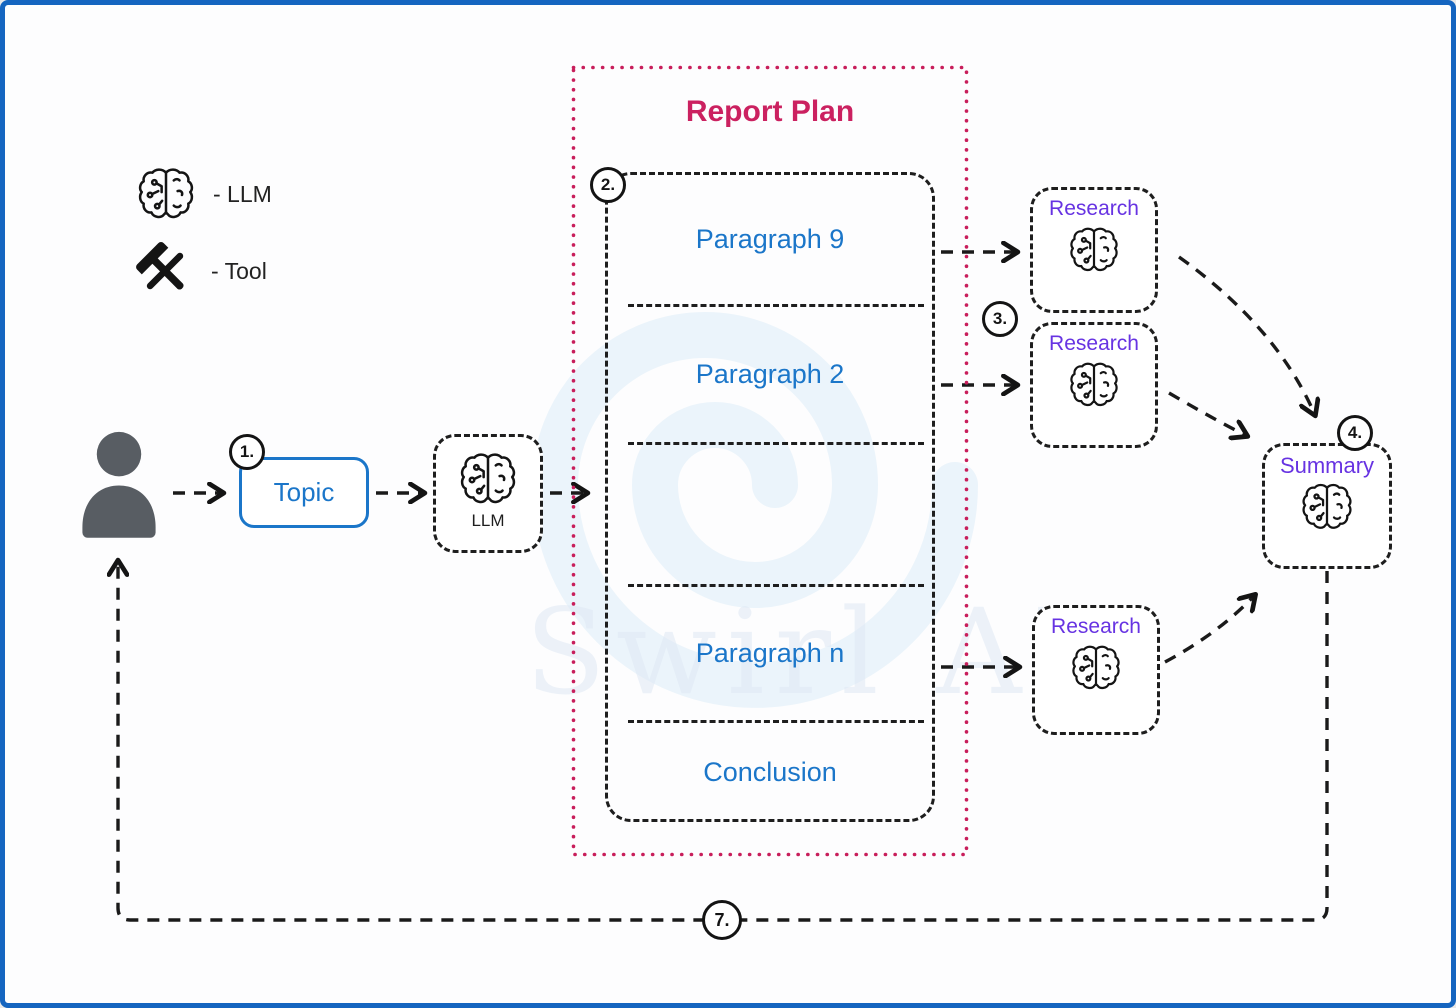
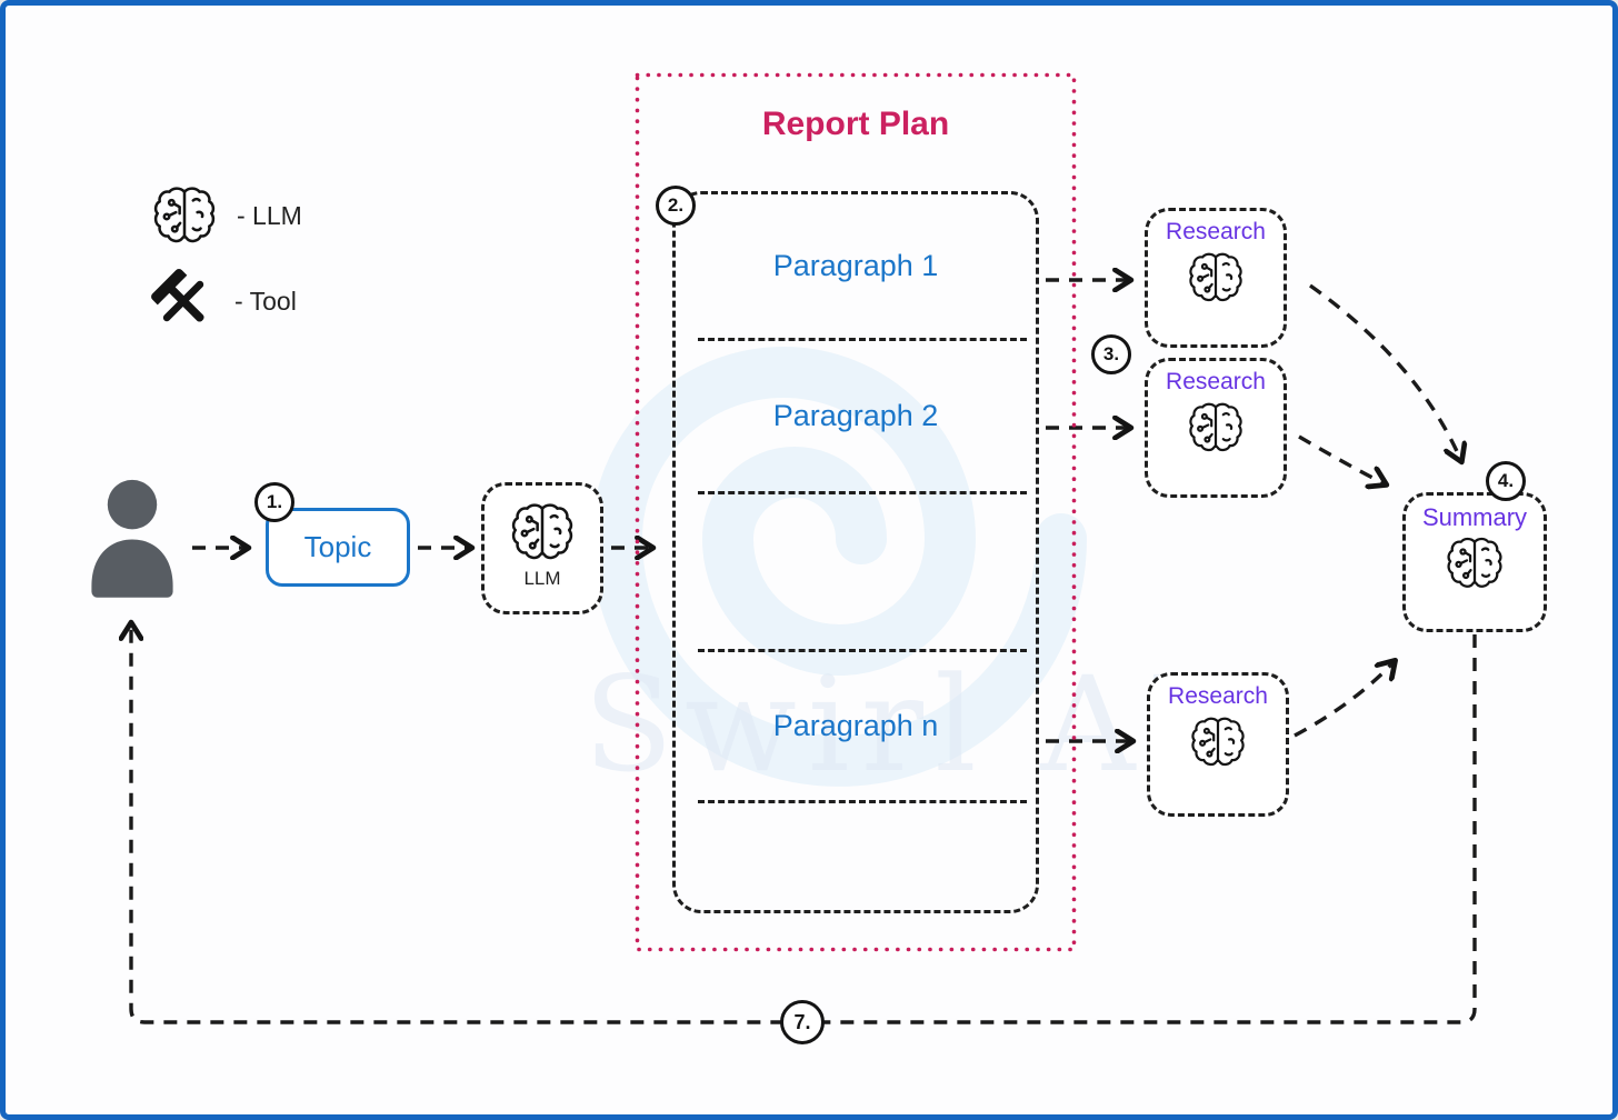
  Swirl A
  - LLM
  - Tool
  1.
  Topic
  LLM
  Report Plan
- Paragraph 9
+ Paragraph 1
  Paragraph 2
  Paragraph n
- Conclusion
  2.
  Research
  3.
  Research
  Research
  Summary
  4.
  7.
